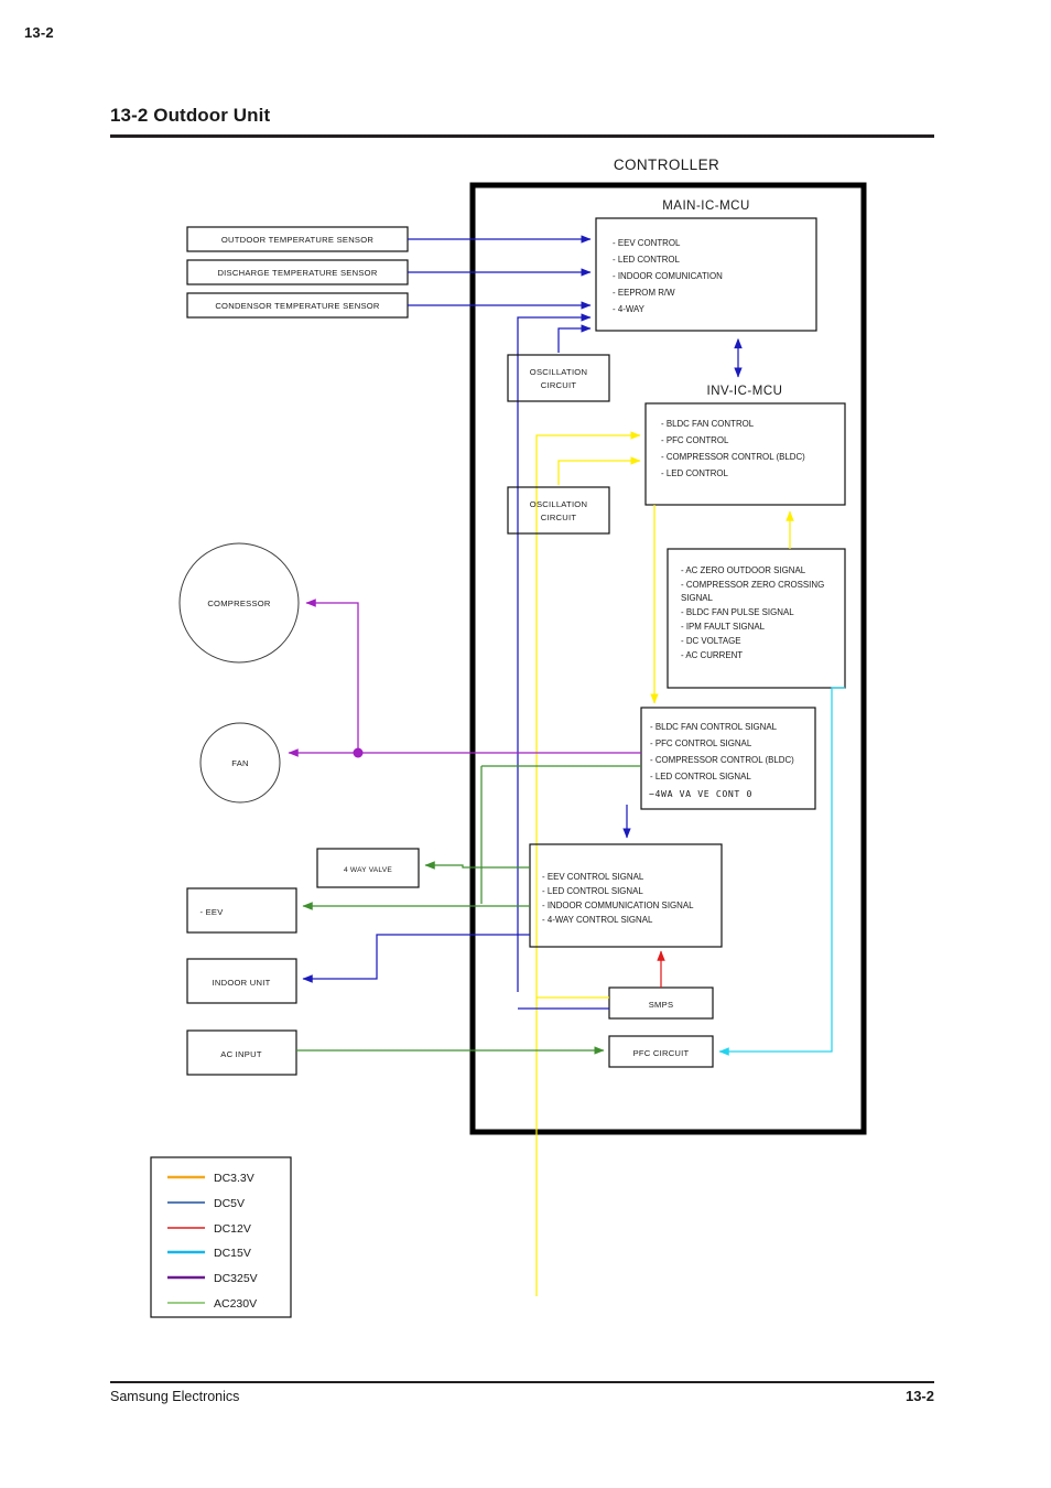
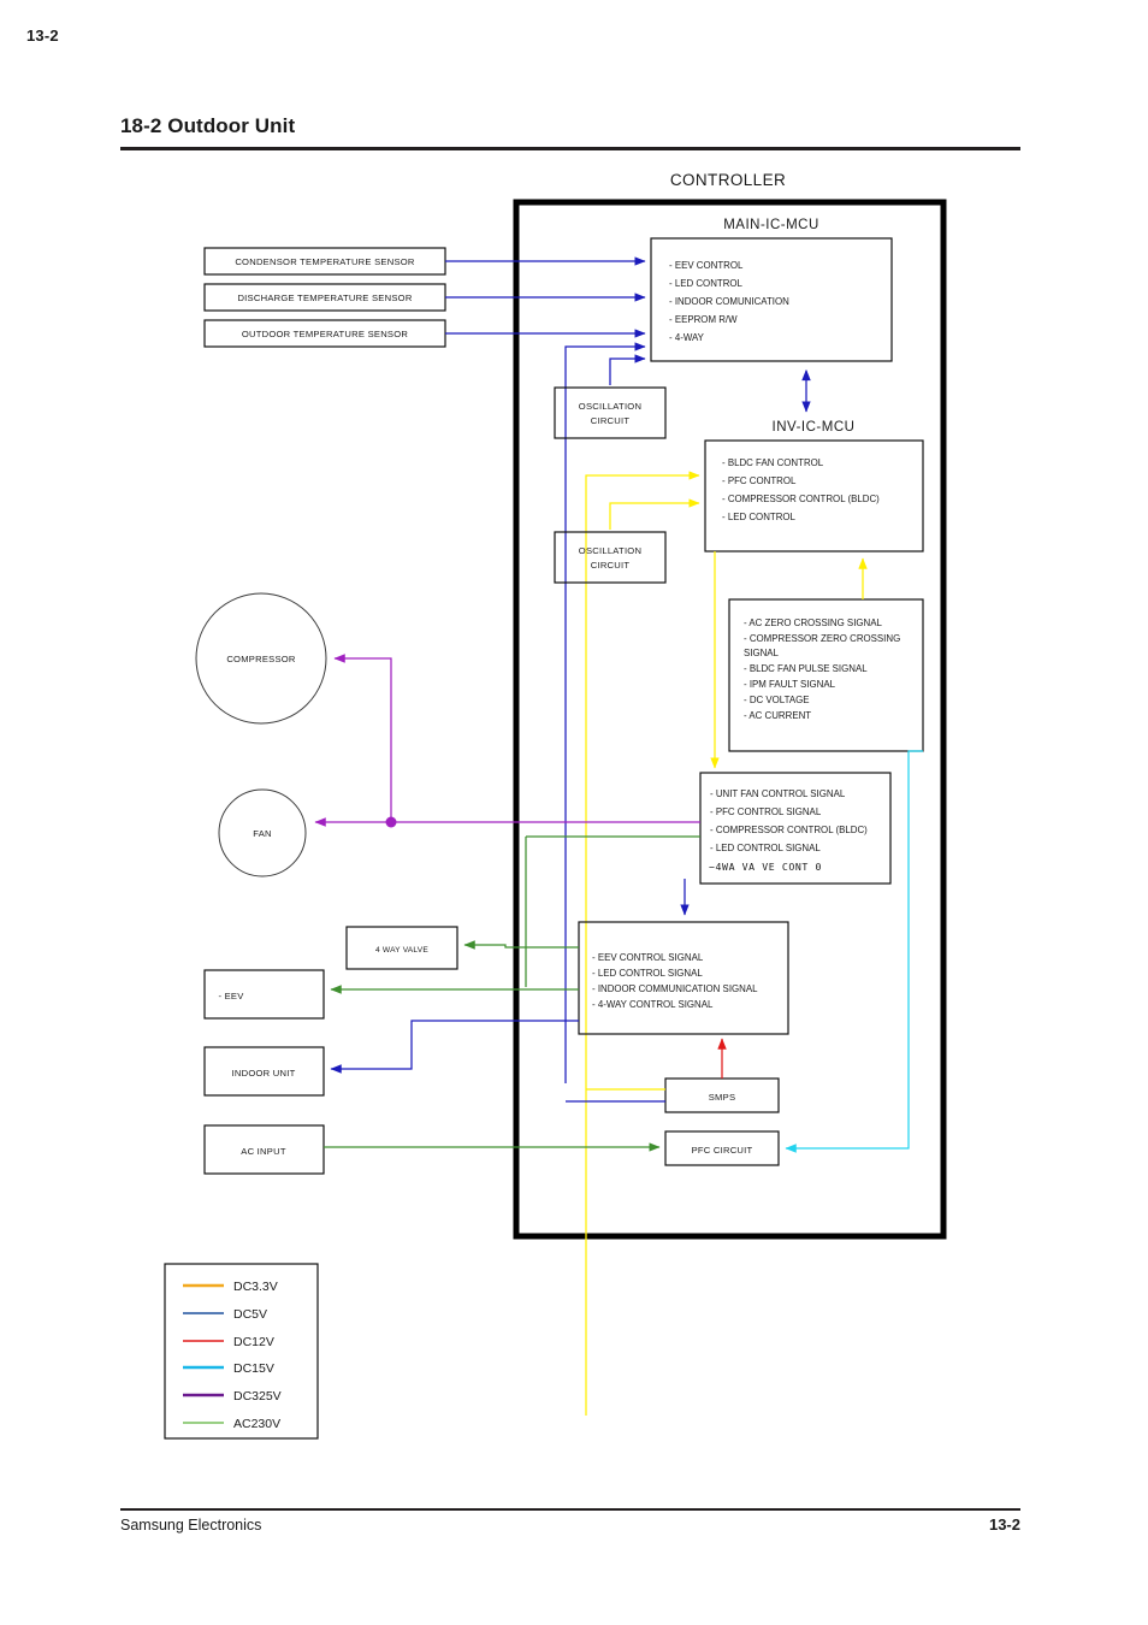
  13-2
- 13-2 Outdoor Unit
+ 18-2 Outdoor Unit
  CONTROLLER
- OUTDOOR TEMPERATURE SENSOR
+ CONDENSOR TEMPERATURE SENSOR
  DISCHARGE TEMPERATURE SENSOR
- CONDENSOR TEMPERATURE SENSOR
+ OUTDOOR TEMPERATURE SENSOR
  MAIN-IC-MCU
  - EEV CONTROL
  - LED CONTROL
  - INDOOR COMUNICATION
  - EEPROM R/W
  - 4-WAY
  OSCILLATION
  CIRCUIT
  INV-IC-MCU
  - BLDC FAN CONTROL
  - PFC CONTROL
  - COMPRESSOR CONTROL (BLDC)
  - LED CONTROL
  OSCILLATION
  CIRCUIT
- - AC ZERO OUTDOOR SIGNAL
+ - AC ZERO CROSSING SIGNAL
  - COMPRESSOR ZERO CROSSING
  SIGNAL
  - BLDC FAN PULSE SIGNAL
  - IPM FAULT SIGNAL
  - DC VOLTAGE
  - AC CURRENT
- - BLDC FAN CONTROL SIGNAL
+ - UNIT FAN CONTROL SIGNAL
  - PFC CONTROL SIGNAL
  - COMPRESSOR CONTROL (BLDC)
  - LED CONTROL SIGNAL
  −4WA VA VE CONT 0
  - EEV CONTROL SIGNAL
  - LED CONTROL SIGNAL
  - INDOOR COMMUNICATION SIGNAL
  - 4-WAY CONTROL SIGNAL
  COMPRESSOR
  FAN
  - EEV
  INDOOR UNIT
  AC INPUT
  SMPS
  PFC CIRCUIT
  DC3.3V
  DC5V
  DC12V
  DC15V
  DC325V
  AC230V
  Samsung Electronics
  13-2
